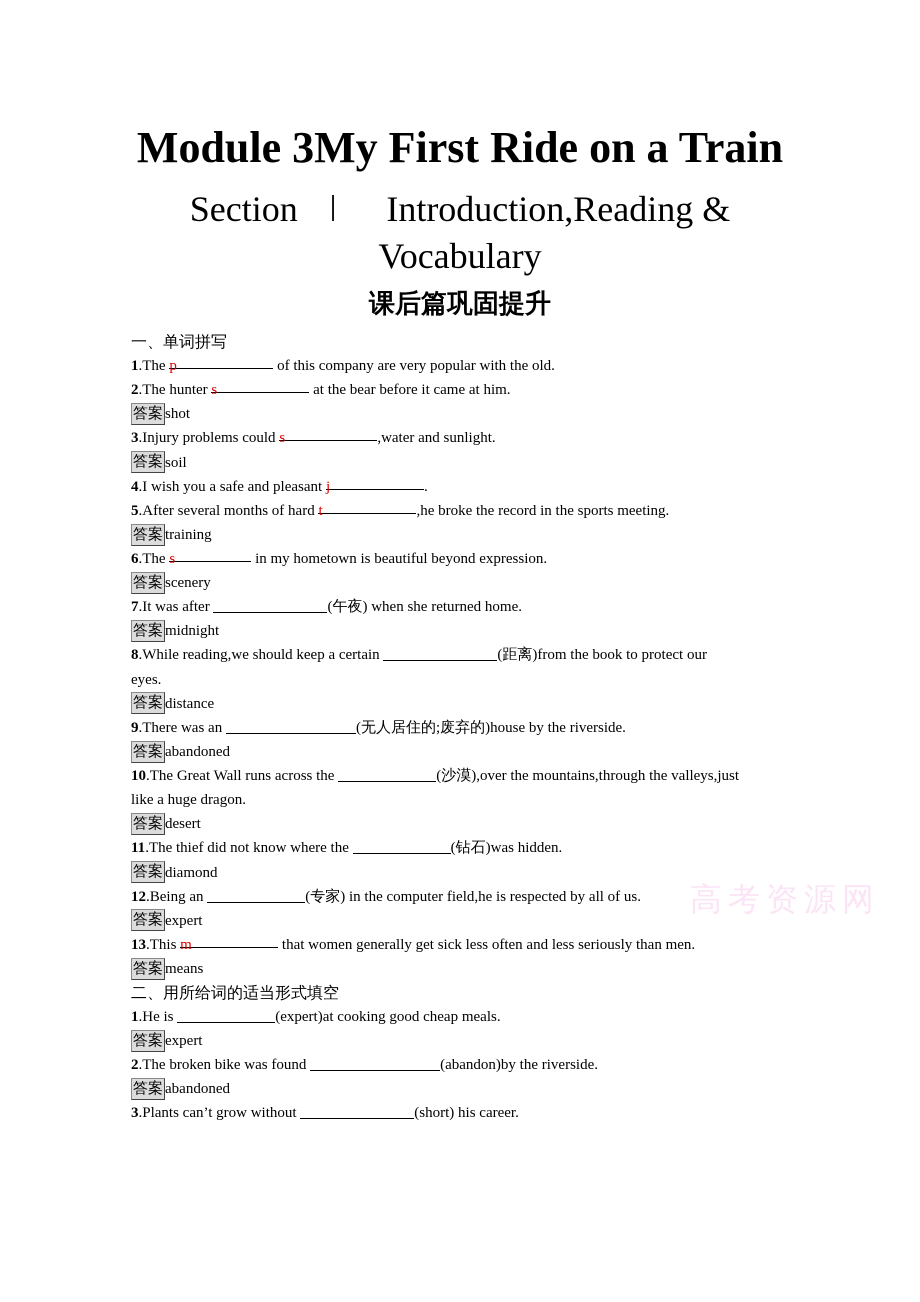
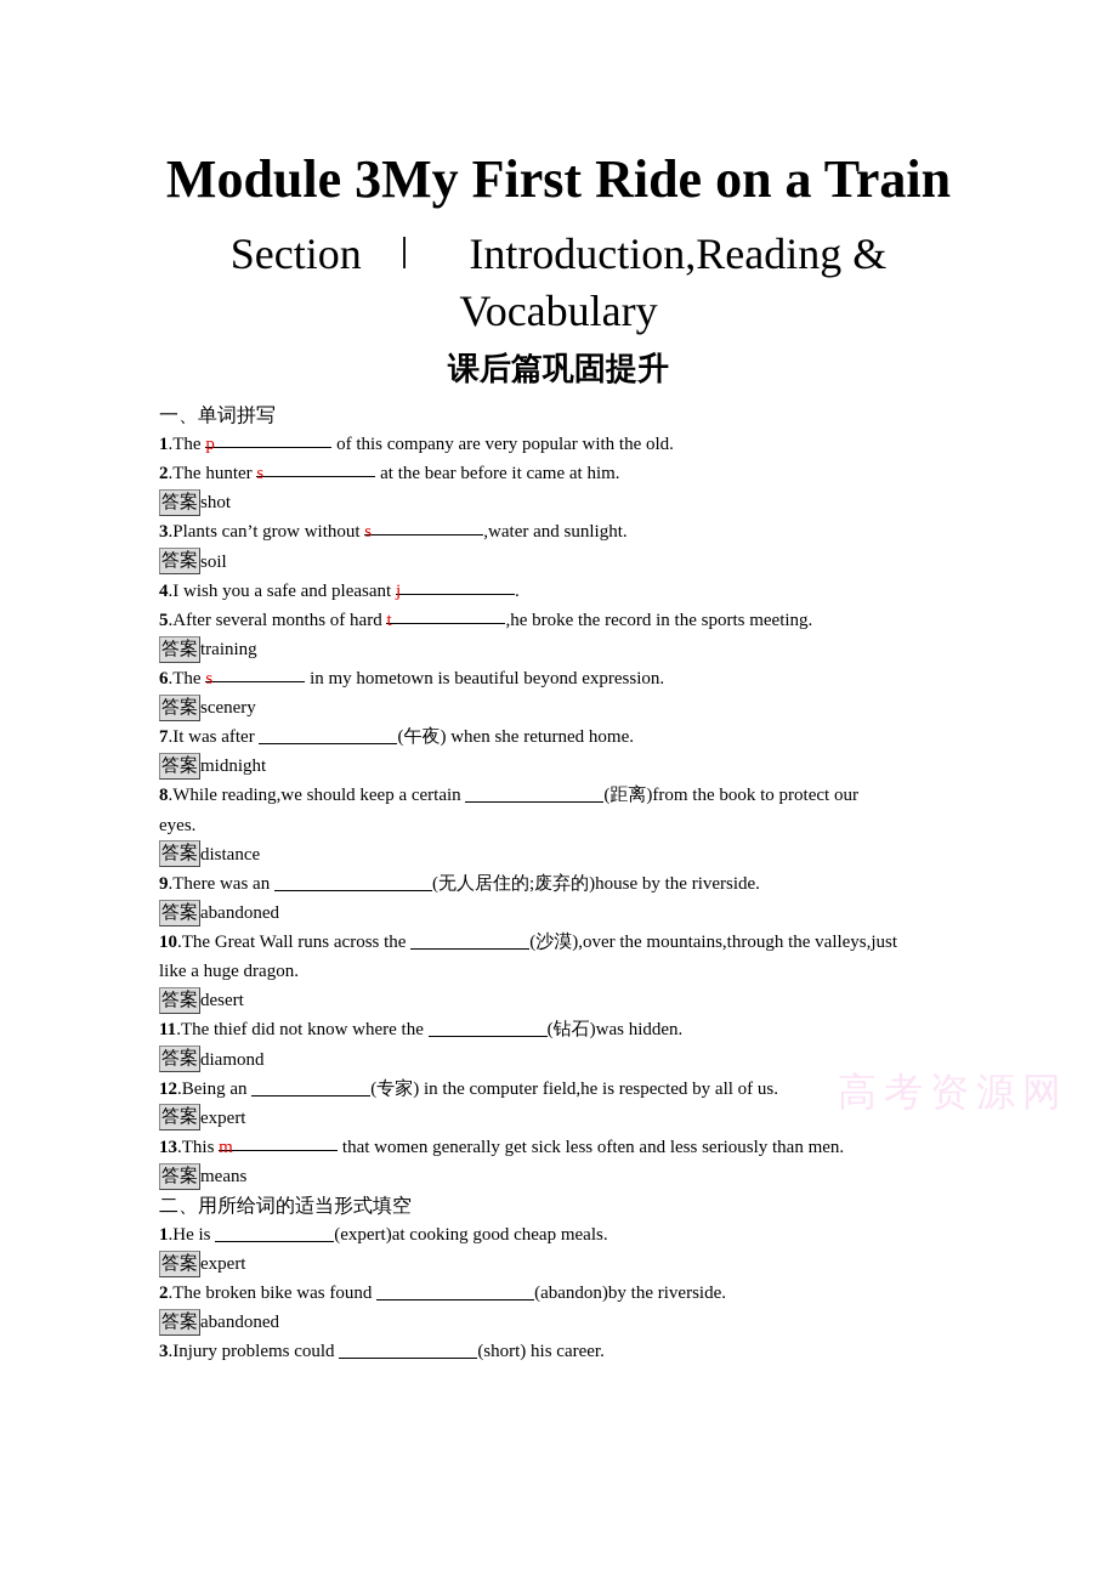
  Module 3My First Ride on a Train
  Section Ⅰ Introduction,Reading &
  Vocabulary
  课后篇巩固提升
  高考资源网
  一、单词拼写
  1.The p of this company are very popular with the old.
  2.The hunter s at the bear before it came at him.
  答案 shot
- 3.Injury problems could s ,water and sunlight.
+ 3.Plants can’t grow without s ,water and sunlight.
  答案 soil
  4.I wish you a safe and pleasant j .
  5.After several months of hard t ,he broke the record in the sports meeting.
  答案 training
  6.The s in my hometown is beautiful beyond expression.
  答案 scenery
  7.It was after (午夜) when she returned home.
  答案 midnight
  8.While reading,we should keep a certain (距离)from the book to protect our
  eyes.
  答案 distance
  9.There was an (无人居住的;废弃的)house by the riverside.
  答案 abandoned
  10.The Great Wall runs across the (沙漠),over the mountains,through the valleys,just
  like a huge dragon.
  答案 desert
  11.The thief did not know where the (钻石)was hidden.
  答案 diamond
  12.Being an (专家) in the computer field,he is respected by all of us.
  答案 expert
  13.This m that women generally get sick less often and less seriously than men.
  答案 means
  二、用所给词的适当形式填空
  1.He is (expert)at cooking good cheap meals.
  答案 expert
  2.The broken bike was found (abandon)by the riverside.
  答案 abandoned
- 3.Plants can’t grow without (short) his career.
+ 3.Injury problems could (short) his career.
